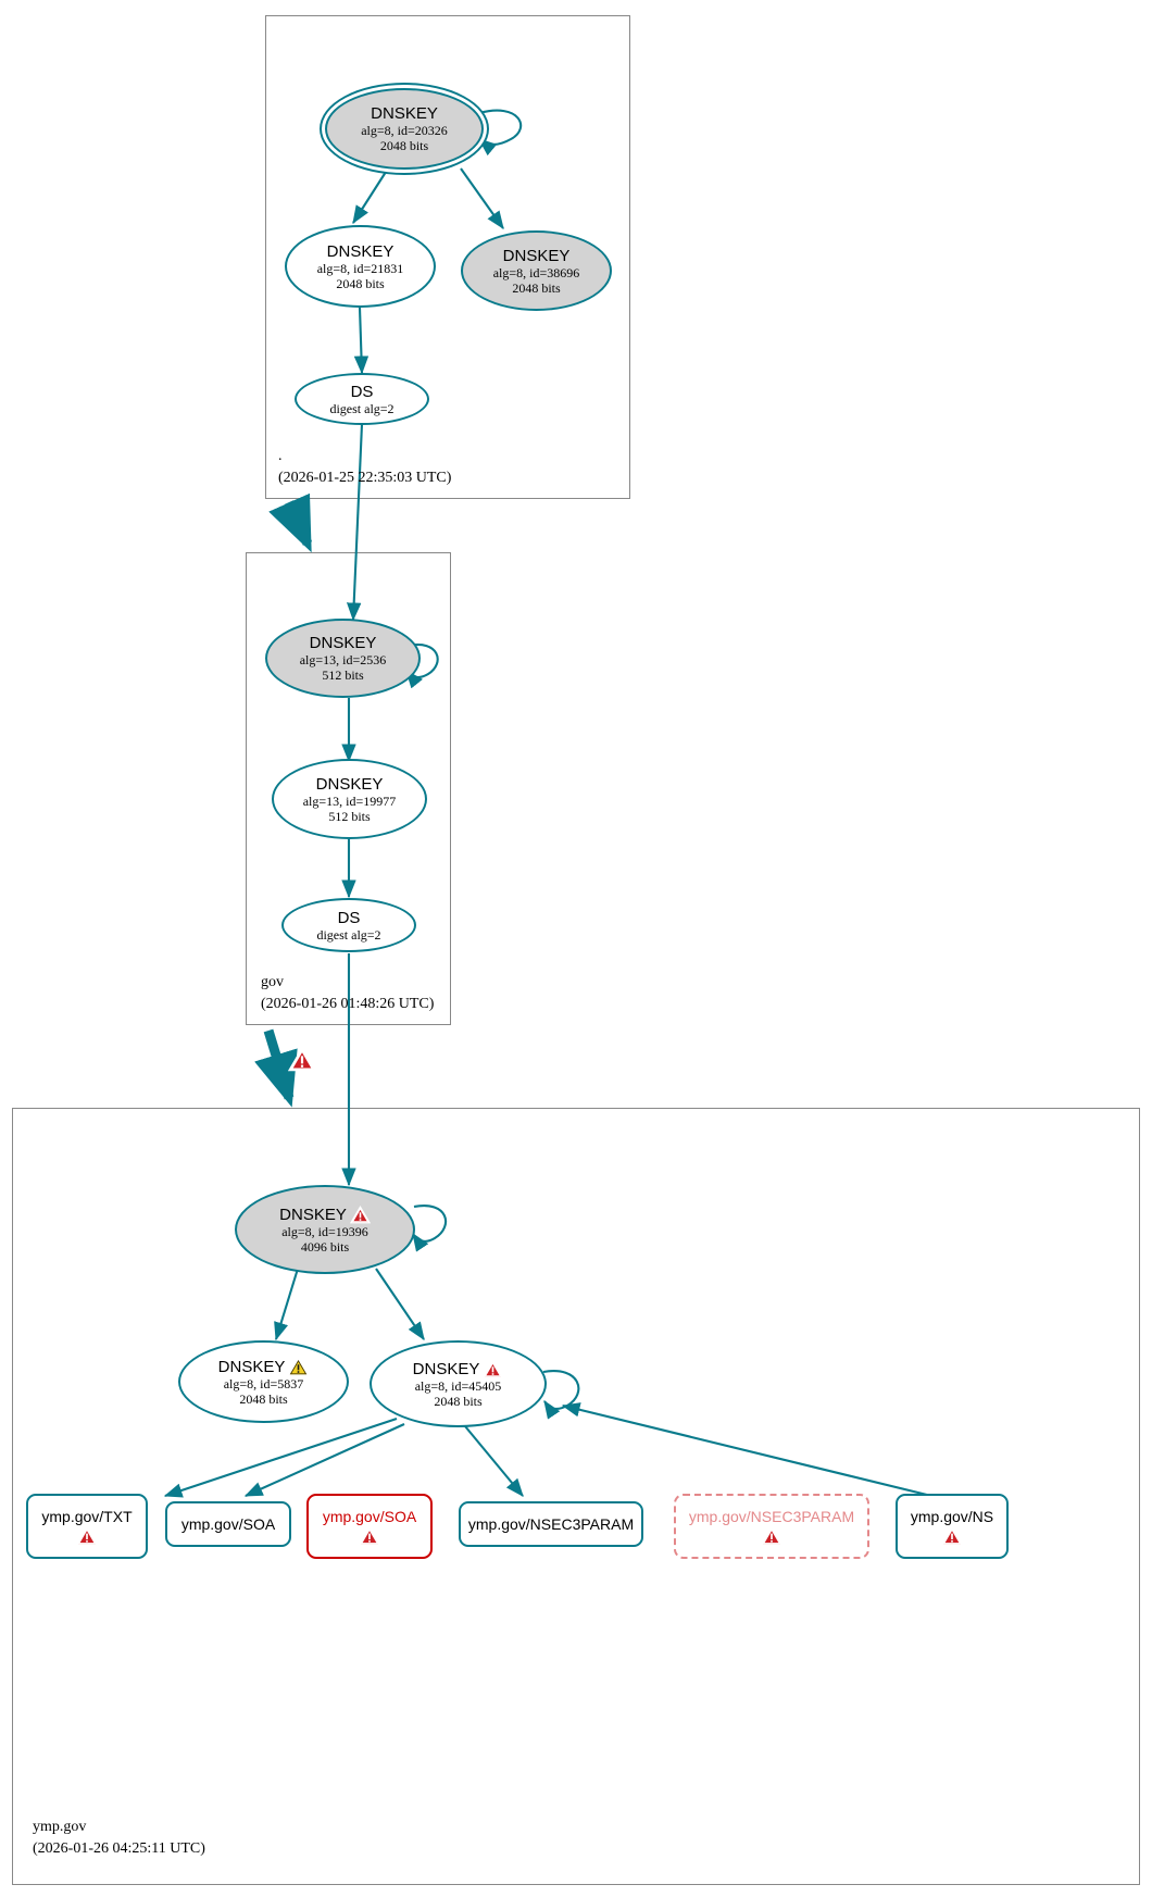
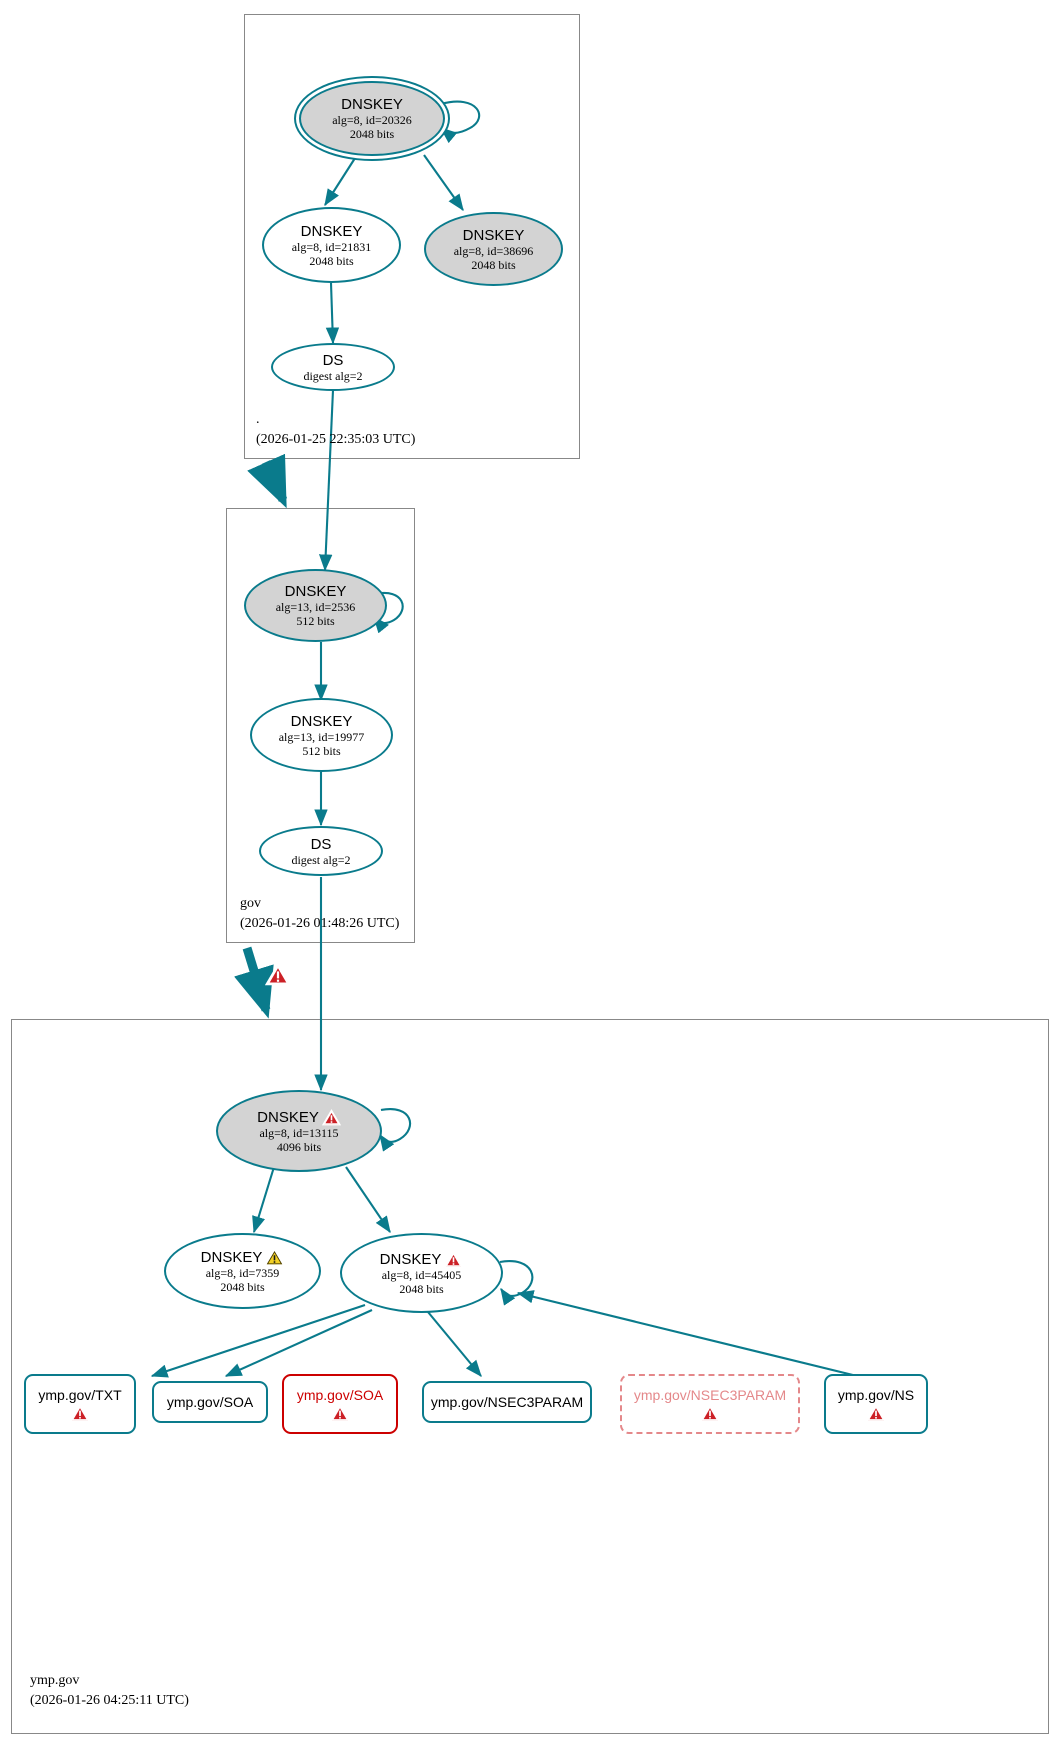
  DNSKEY
  alg=8, id=20326
  2048 bits
  DNSKEY
  alg=8, id=21831
  2048 bits
  DNSKEY
  alg=8, id=38696
  2048 bits
  DS
  digest alg=2
  .
  (2026-01-25 22:35:03 UTC)
  DNSKEY
  alg=13, id=2536
  512 bits
  DNSKEY
  alg=13, id=19977
  512 bits
  DS
  digest alg=2
  gov
  (2026-01-26 01:48:26 UTC)
  DNSKEY
- alg=8, id=19396
+ alg=8, id=13115
  4096 bits
  DNSKEY
- alg=8, id=5837
+ alg=8, id=7359
  2048 bits
  DNSKEY
  alg=8, id=45405
  2048 bits
  ymp.gov/TXT
  ymp.gov/SOA
  ymp.gov/SOA
  ymp.gov/NSEC3PARAM
  ymp.gov/NSEC3PARAM
  ymp.gov/NS
  ymp.gov
  (2026-01-26 04:25:11 UTC)
